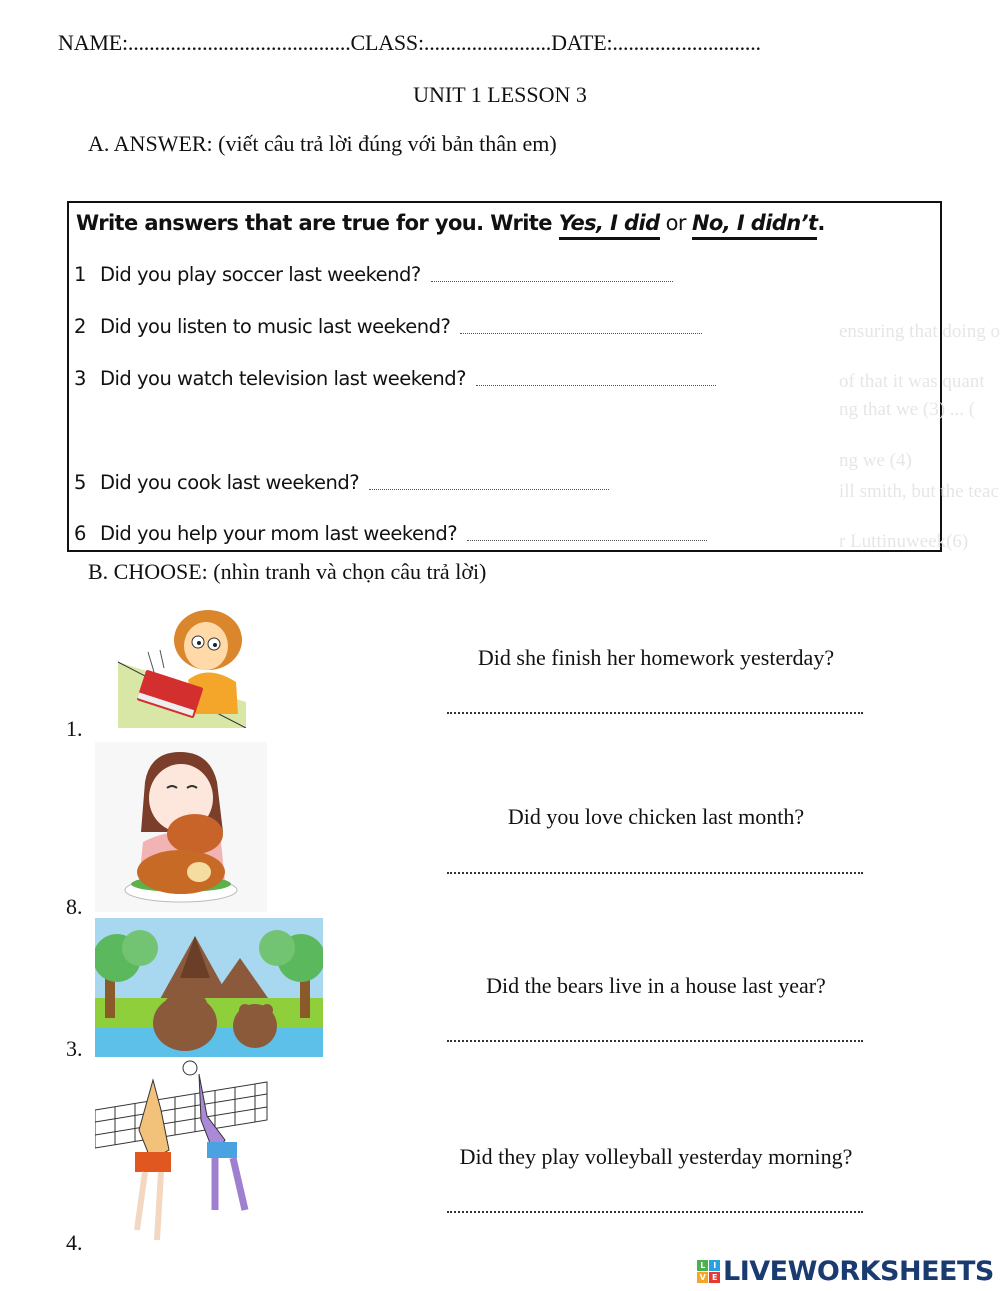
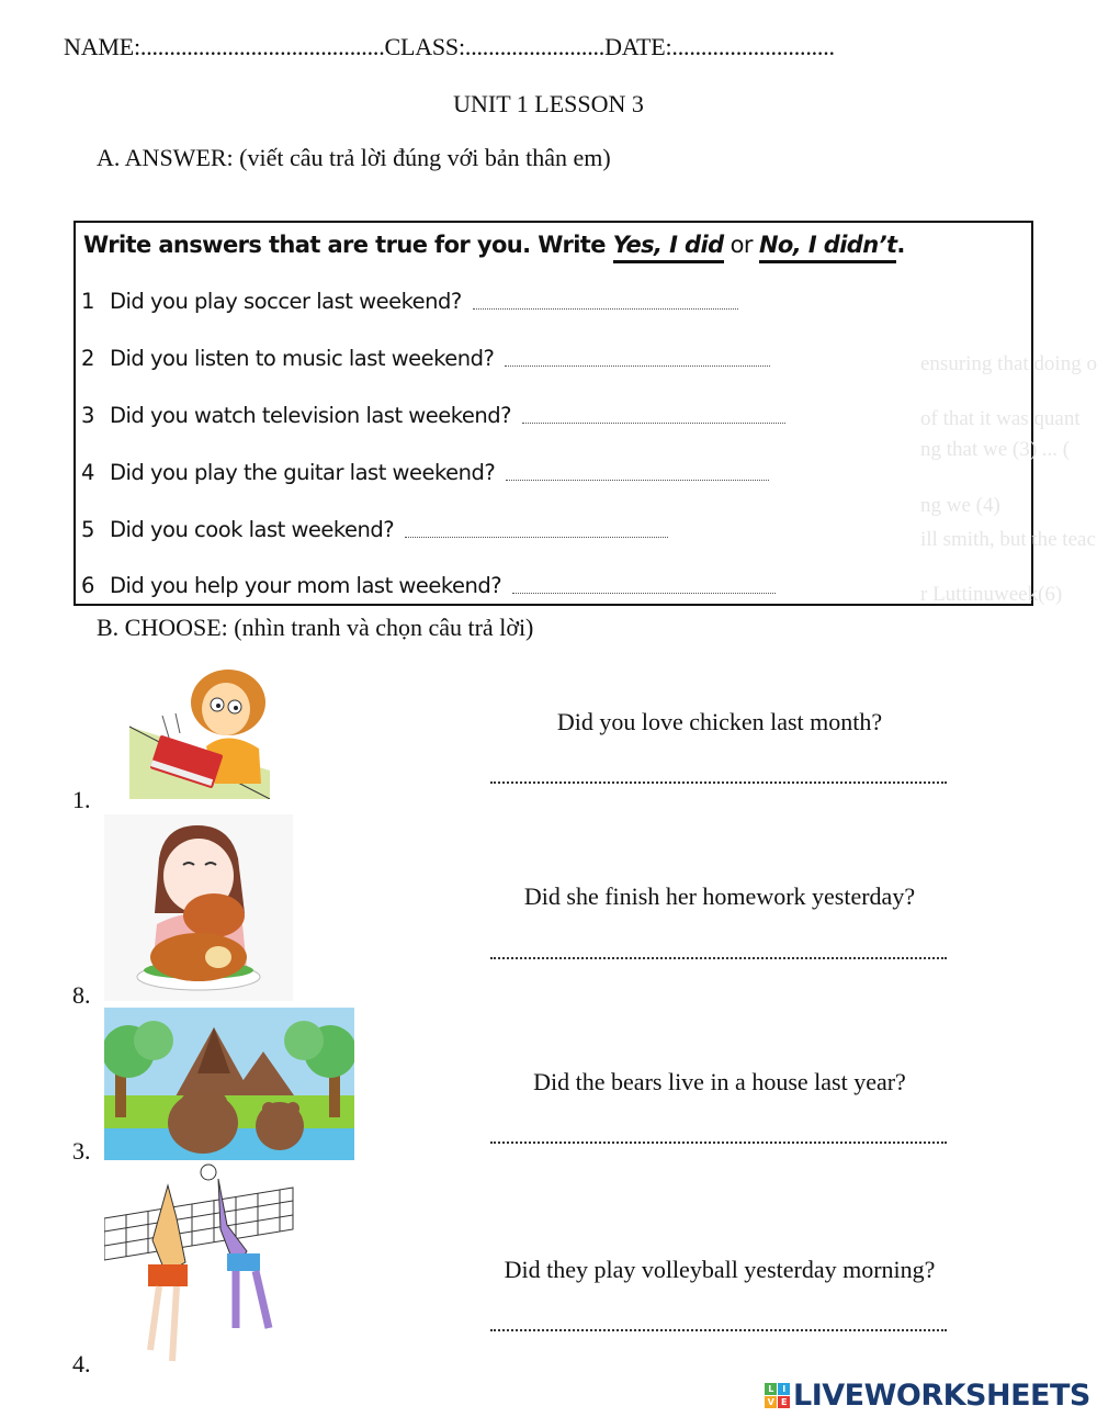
  NAME:..........................................CLASS:........................DATE:............................
  UNIT 1 LESSON 3
  A. ANSWER: (viết câu trả lời đúng với bản thân em)
  ensuring that doing o
  of that it was quant
  ng that we (3) ... (
  ng we (4)
  ill smith, but the teac
  r Luttinuweek(6)
  Write answers that are true for you. Write Yes, I did or No, I didn’t.
  1
  Did you play soccer last weekend?
  2
  Did you listen to music last weekend?
  3
  Did you watch television last weekend?
+ 4
+ Did you play the guitar last weekend?
  5
  Did you cook last weekend?
  6
  Did you help your mom last weekend?
  B. CHOOSE: (nhìn tranh và chọn câu trả lời)
  1.
- Did she finish her homework yesterday?
+ Did you love chicken last month?
  8.
- Did you love chicken last month?
+ Did she finish her homework yesterday?
  3.
  Did the bears live in a house last year?
  4.
  Did they play volleyball yesterday morning?
  L
  I
  V
  E
  LIVEWORKSHEETS
